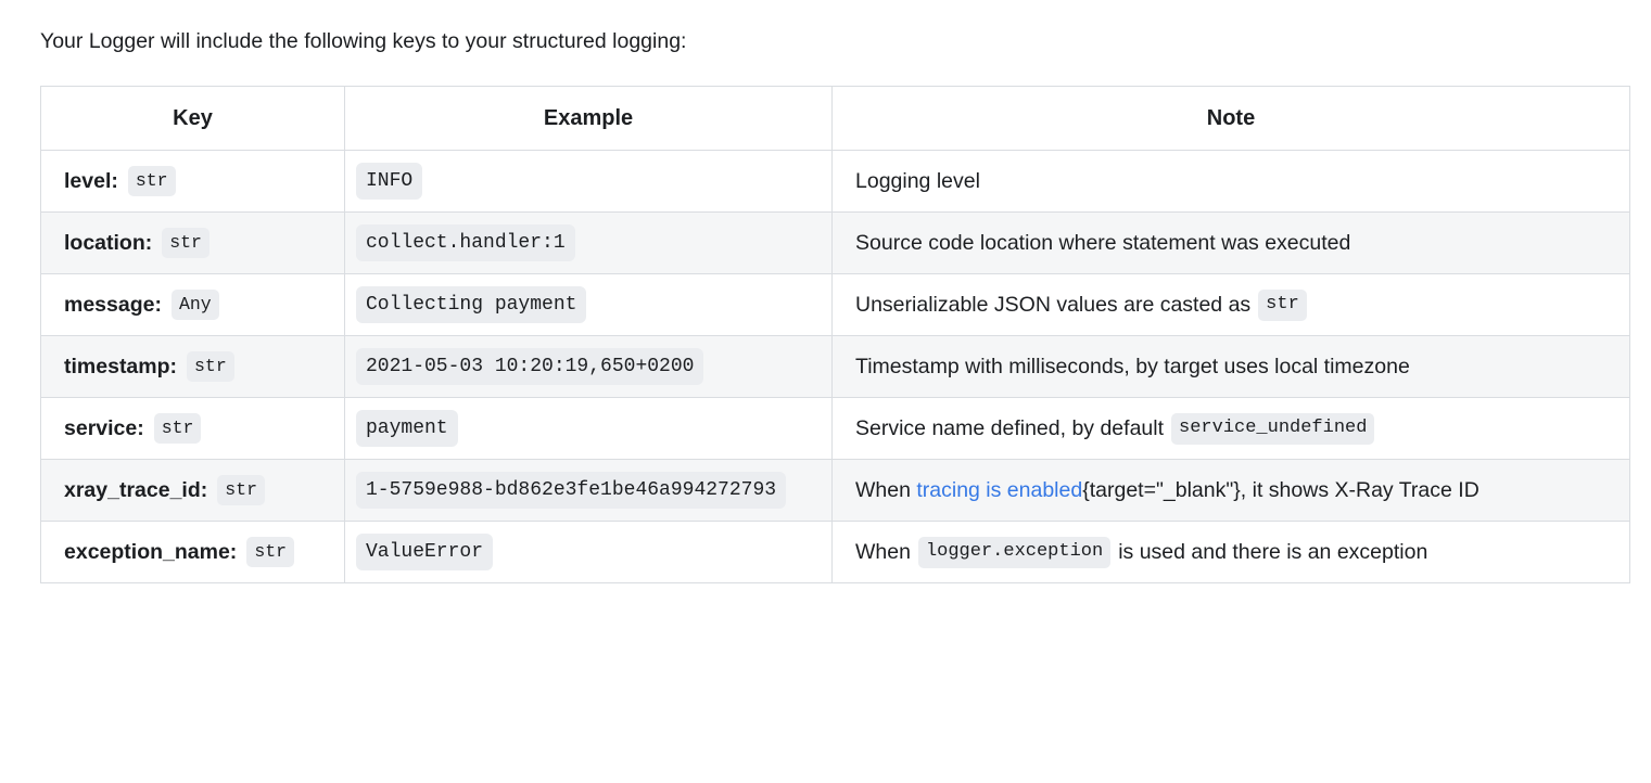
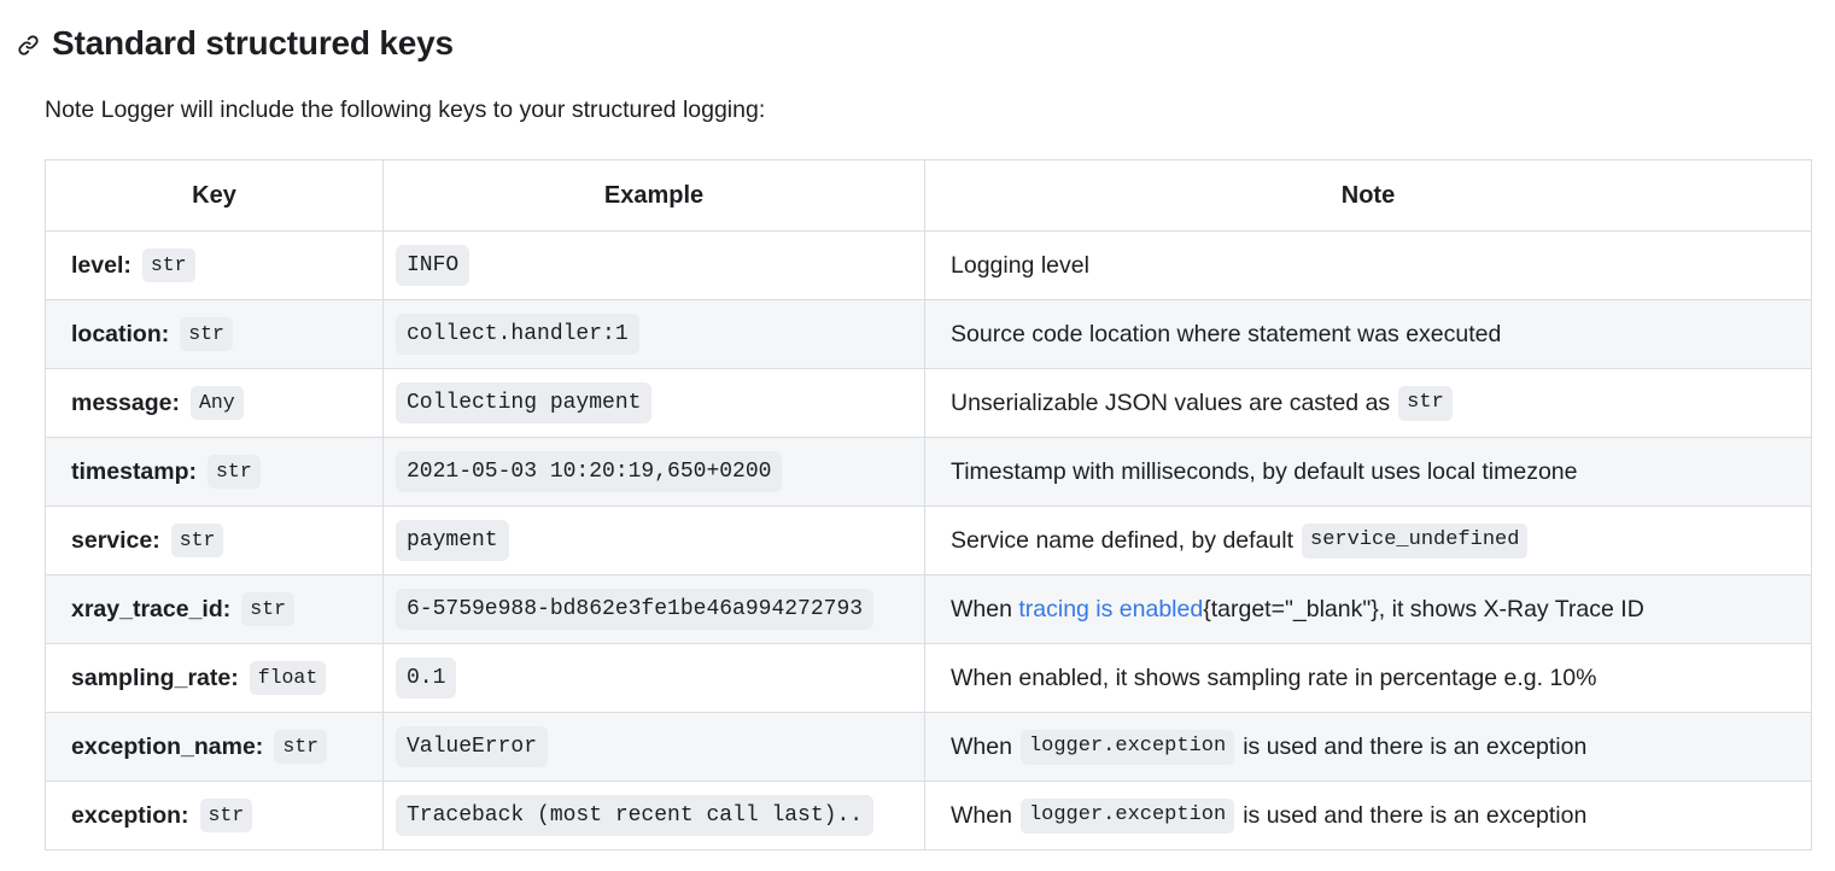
+ Standard structured keys
- Your Logger will include the following keys to your structured logging:
+ Note Logger will include the following keys to your structured logging:
  Key	Example	Note
  level: str	INFO	Logging level
  location: str	collect.handler:1	Source code location where statement was executed
  message: Any	Collecting payment	Unserializable JSON values are casted as str
- timestamp: str	2021-05-03 10:20:19,650+0200	Timestamp with milliseconds, by target uses local timezone
+ timestamp: str	2021-05-03 10:20:19,650+0200	Timestamp with milliseconds, by default uses local timezone
  service: str	payment	Service name defined, by default service_undefined
- xray_trace_id: str	1-5759e988-bd862e3fe1be46a994272793	When tracing is enabled{target="_blank"}, it shows X-Ray Trace ID
+ xray_trace_id: str	6-5759e988-bd862e3fe1be46a994272793	When tracing is enabled{target="_blank"}, it shows X-Ray Trace ID
+ sampling_rate: float	0.1	When enabled, it shows sampling rate in percentage e.g. 10%
  exception_name: str	ValueError	When logger.exception is used and there is an exception
+ exception: str	Traceback (most recent call last)..	When logger.exception is used and there is an exception
